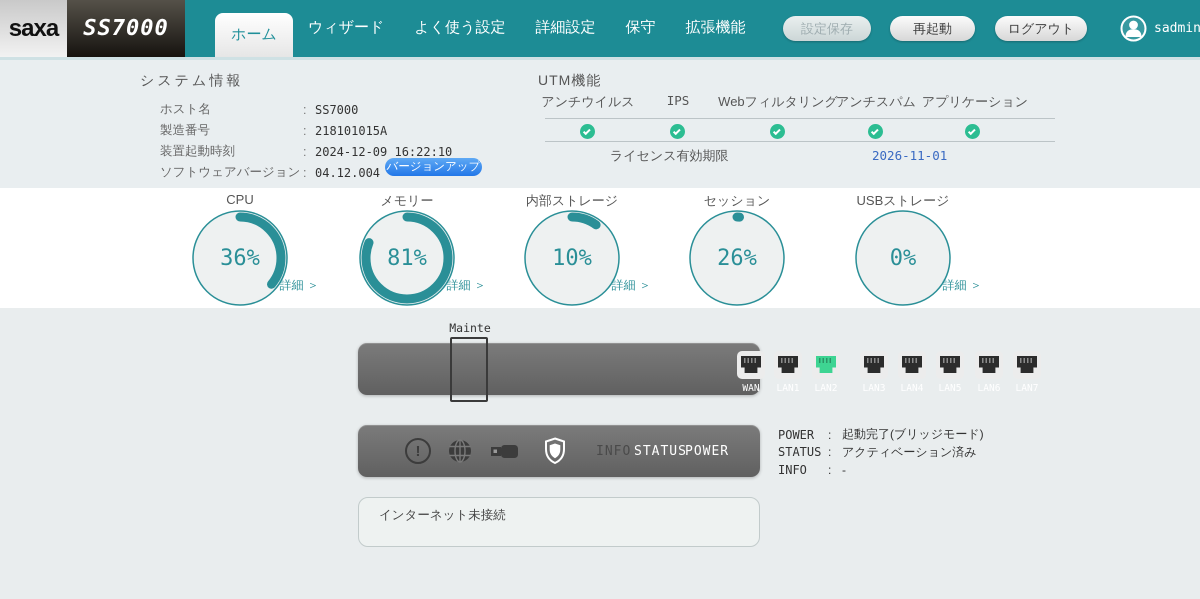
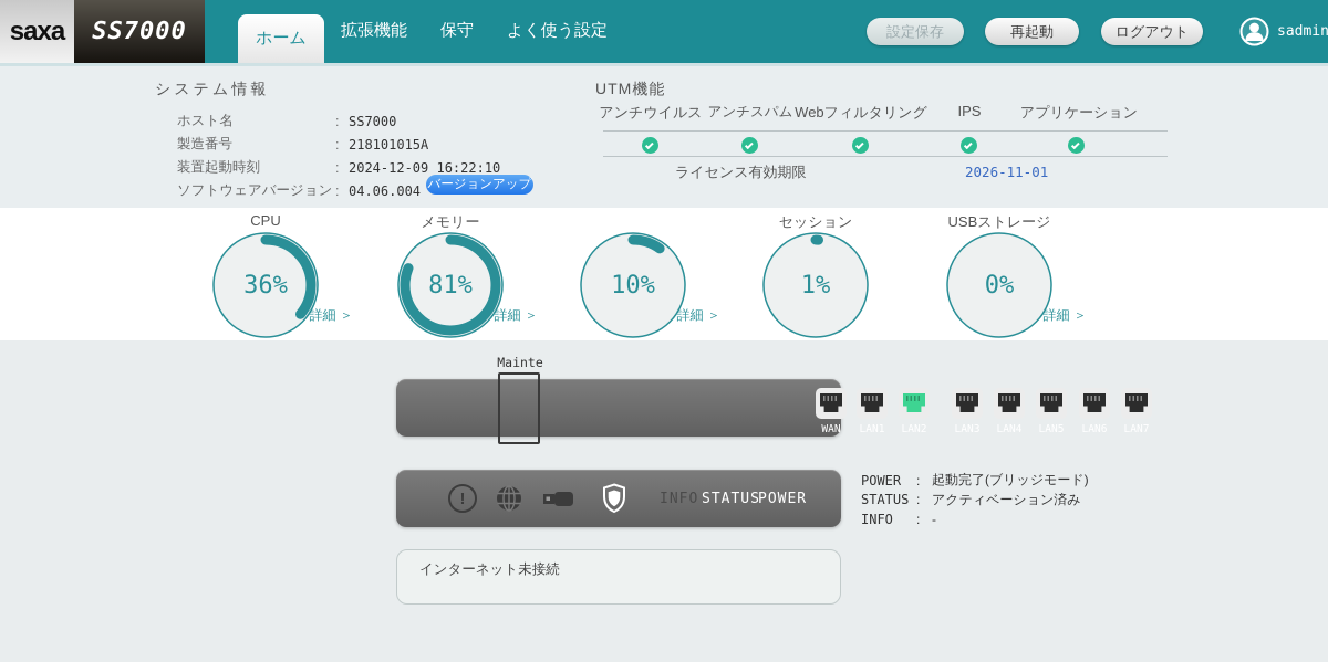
  saxa
  SS7000
  ホーム
- ウィザード
- よく使う設定
+ 拡張機能
- 詳細設定
  保守
- 拡張機能
+ よく使う設定
  設定保存
  再起動
  ログアウト
  sadmin
  システム情報
  ホスト名
  :
  SS7000
  製造番号
  :
  218101015A
  装置起動時刻
  :
  2024-12-09 16:22:10
  ソフトウェアバージョン
  :
- 04.12.004
+ 04.06.004
  バージョンアップ
  UTM機能
  アンチウイルス
- IPS
+ アンチスパム
  Webフィルタリング
- アンチスパム
+ IPS
  アプリケーション
  ライセンス有効期限
  2026-11-01
  CPU
  36%
  詳細 ＞
  メモリー
  81%
  詳細 ＞
- 内部ストレージ
  10%
  詳細 ＞
  セッション
- 26%
+ 1%
  USBストレージ
  0%
  詳細 ＞
  Mainte
  WAN
  !
  INFO
  STATUS
  POWER
  POWER
  :
  起動完了(ブリッジモード)
  STATUS
  :
  アクティベーション済み
  INFO
  :
  -
  インターネット未接続
